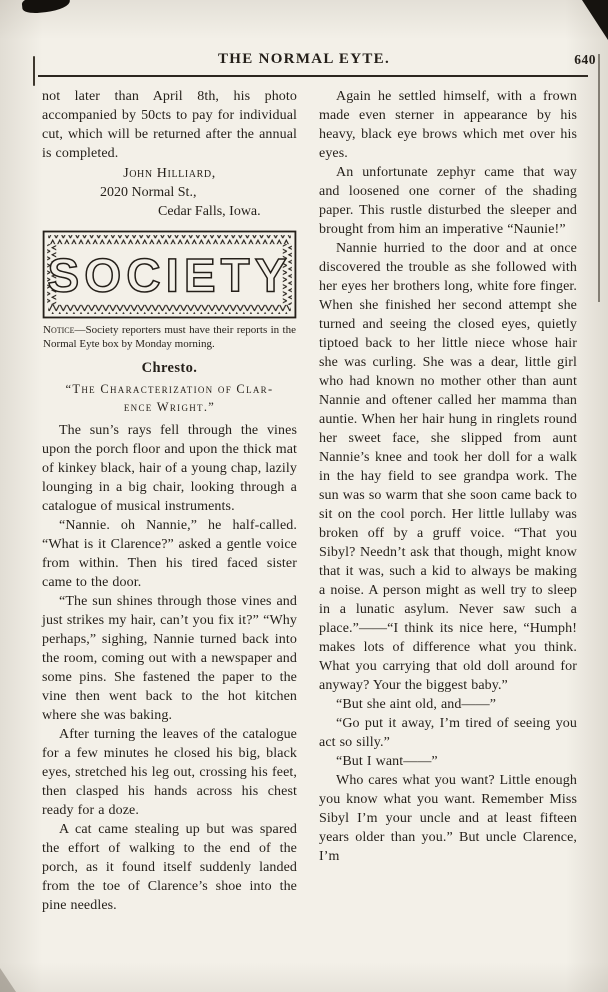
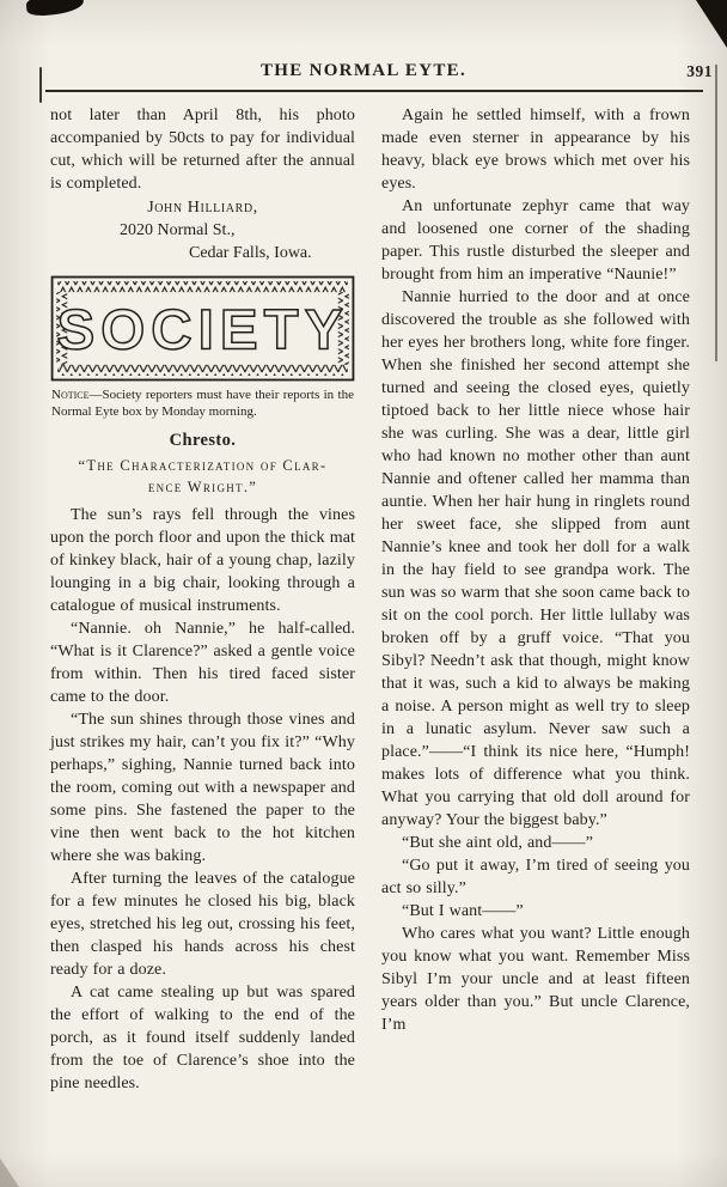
  THE NORMAL EYTE.
- 640
+ 391
